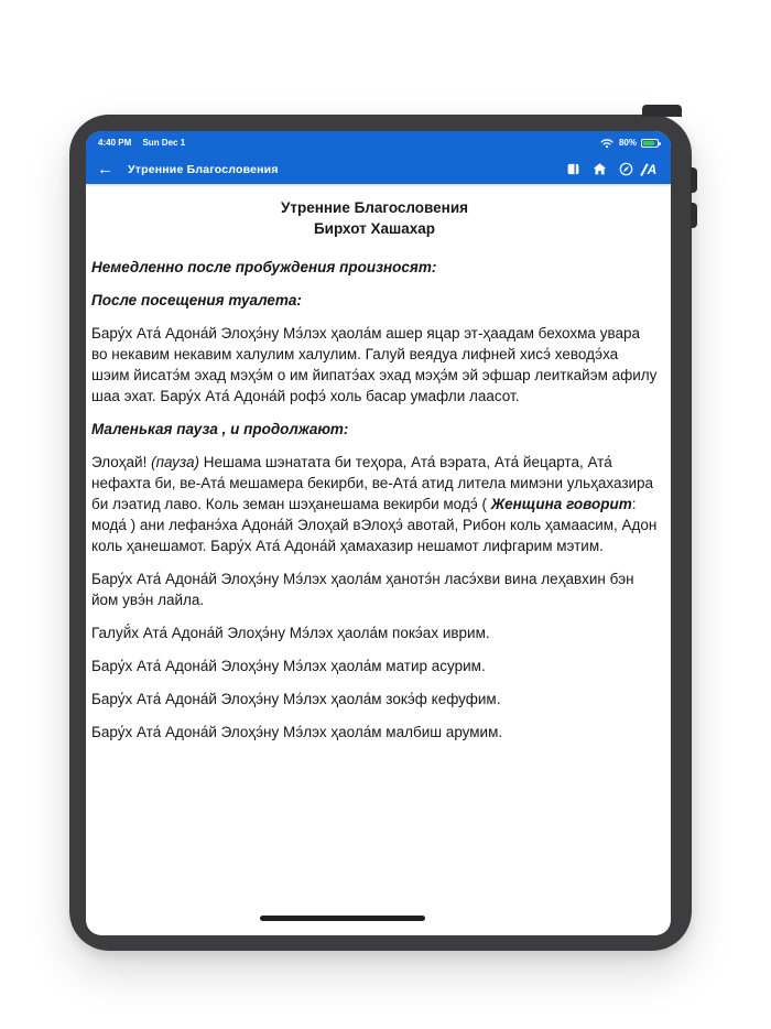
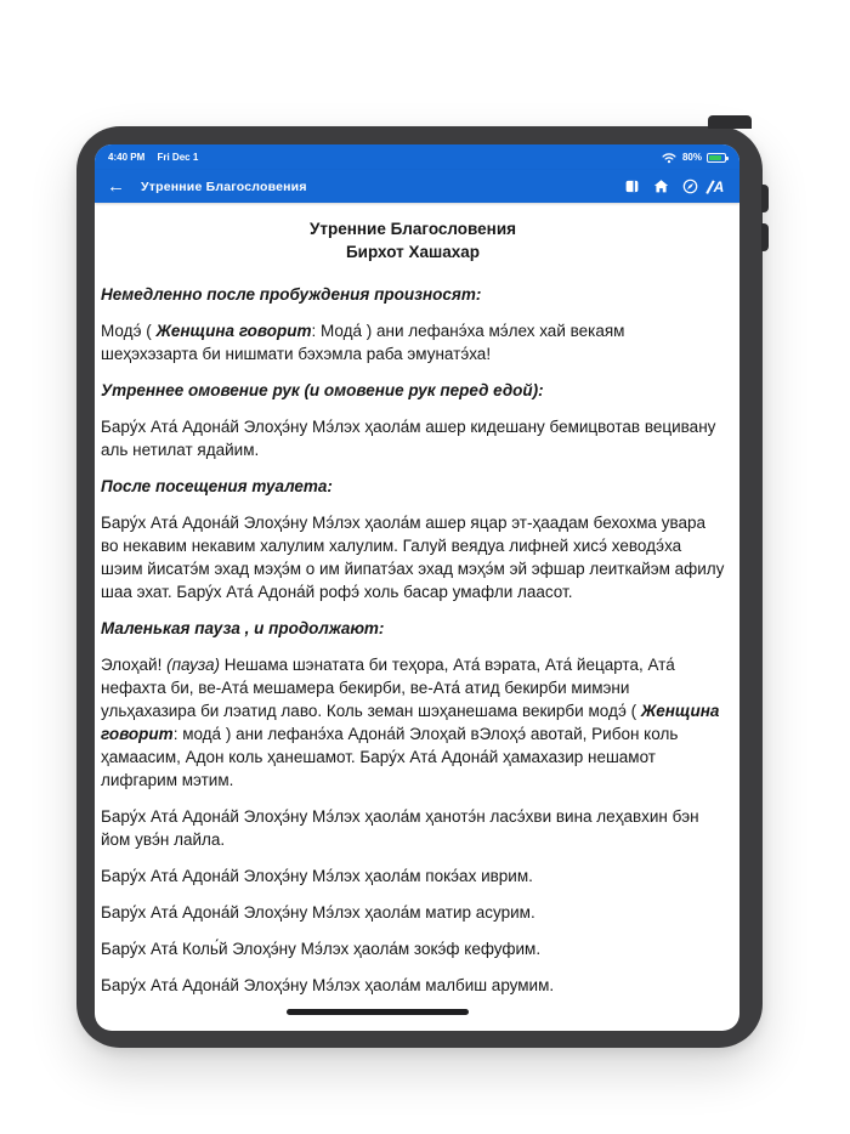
- 4:40 PM Sun Dec 1
+ 4:40 PM Fri Dec 1
  80%
  ←
  Утренние Благословения
  A
  Утренние Благословения
  Бирхот Хашахар
  Немедленно после пробуждения произносят:
+ Модэ́ ( Женщина говорит: Мода́ ) ани лефанэ́ха мэ́лех хай векаям шеҳэхэзарта би нишмати бэхэмла раба эмунатэ́ха!
+ Утреннее омовение рук (и омовение рук перед едой):
+ Бару́х Ата́ Адона́й Элоҳэ́ну Мэ́лэх ҳаола́м ашер кидешану бемицвотав вецивану аль нетилат ядайим.
  После посещения туалета:
  Бару́х Ата́ Адона́й Элоҳэ́ну Мэ́лэх ҳаола́м ашер яцар эт-ҳаадам бехохма увара во некавим некавим халулим халулим. Галуй веядуа лифней хисэ́ хеводэ́ха шэим йисатэ́м эхад мэҳэ́м о им йипатэ́ах эхад мэҳэ́м эй эфшар леиткайэм афилу шаа эхат. Бару́х Ата́ Адона́й рофэ́ холь басар умафли лаасот.
  Маленькая пауза , и продолжают:
- Элоҳай! (пауза) Нешама шэнатата би теҳора, Ата́ вэрата, Ата́ йецарта, Ата́ нефахта би, ве-Ата́ мешамера бекирби, ве-Ата́ атид литела мимэни ульҳахазира би лэатид лаво. Коль земан шэҳанешама векирби модэ́ ( Женщина говорит: мода́ ) ани лефанэ́ха Адона́й Элоҳай вЭлоҳэ́ авотай, Рибон коль ҳамаасим, Адон коль ҳанешамот. Бару́х Ата́ Адона́й ҳамахазир нешамот лифгарим мэтим.
+ Элоҳай! (пауза) Нешама шэнатата би теҳора, Ата́ вэрата, Ата́ йецарта, Ата́ нефахта би, ве-Ата́ мешамера бекирби, ве-Ата́ атид бекирби мимэни ульҳахазира би лэатид лаво. Коль земан шэҳанешама векирби модэ́ ( Женщина говорит: мода́ ) ани лефанэ́ха Адона́й Элоҳай вЭлоҳэ́ авотай, Рибон коль ҳамаасим, Адон коль ҳанешамот. Бару́х Ата́ Адона́й ҳамахазир нешамот лифгарим мэтим.
  Бару́х Ата́ Адона́й Элоҳэ́ну Мэ́лэх ҳаола́м ҳанотэ́н ласэ́хви вина леҳавхин бэн йом увэ́н лайла.
- Галуй́х Ата́ Адона́й Элоҳэ́ну Мэ́лэх ҳаола́м покэ́ах иврим.
+ Бару́х Ата́ Адона́й Элоҳэ́ну Мэ́лэх ҳаола́м покэ́ах иврим.
  Бару́х Ата́ Адона́й Элоҳэ́ну Мэ́лэх ҳаола́м матир асурим.
- Бару́х Ата́ Адона́й Элоҳэ́ну Мэ́лэх ҳаола́м зокэ́ф кефуфим.
+ Бару́х Ата́ Коль́й Элоҳэ́ну Мэ́лэх ҳаола́м зокэ́ф кефуфим.
  Бару́х Ата́ Адона́й Элоҳэ́ну Мэ́лэх ҳаола́м малбиш арумим.
